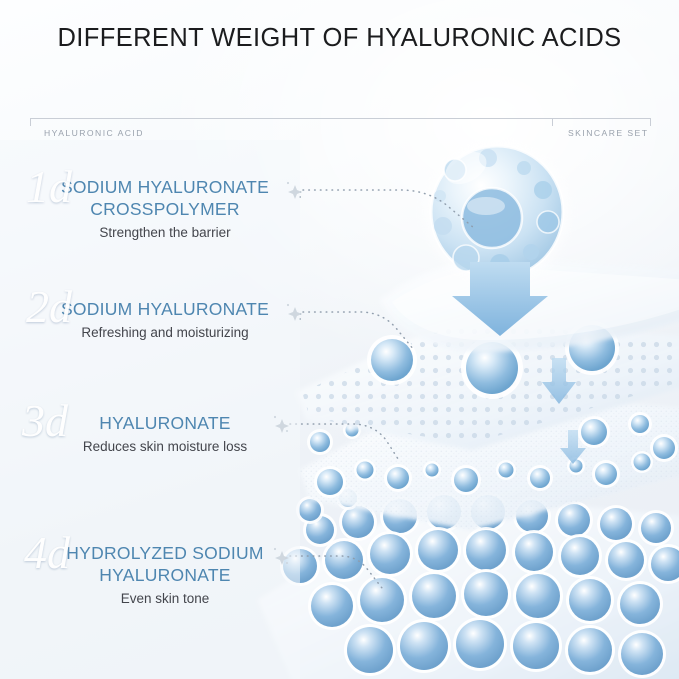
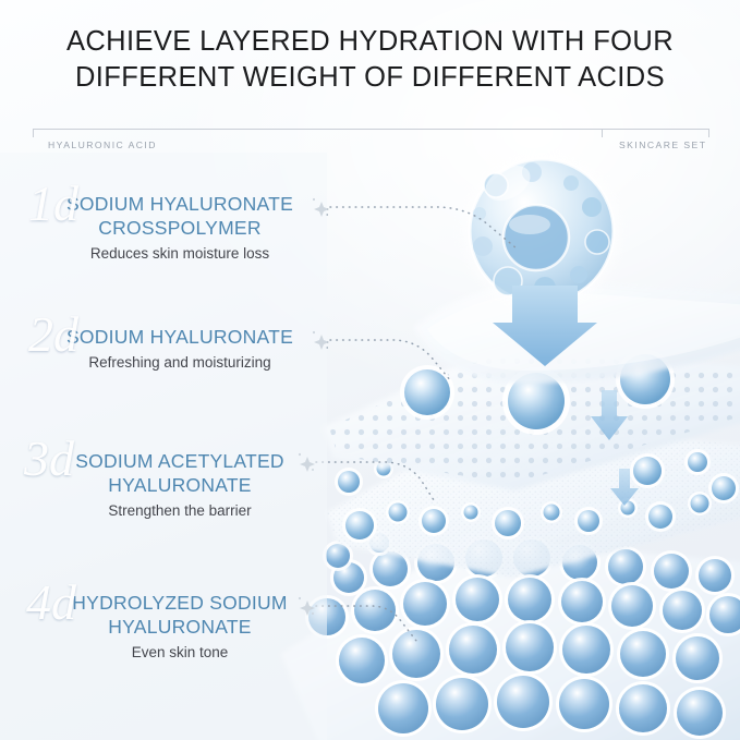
+ ACHIEVE LAYERED HYDRATION WITH FOUR
- DIFFERENT WEIGHT OF HYALURONIC ACIDS
+ DIFFERENT WEIGHT OF DIFFERENT ACIDS
  HYALURONIC ACID
  SKINCARE SET
  1d
  SODIUM HYALURONATE
  CROSSPOLYMER
- Strengthen the barrier
+ Reduces skin moisture loss
  2d
  SODIUM HYALURONATE
  Refreshing and moisturizing
  3d
+ SODIUM ACETYLATED
  HYALURONATE
- Reduces skin moisture loss
+ Strengthen the barrier
  4d
  HYDROLYZED SODIUM
  HYALURONATE
  Even skin tone
